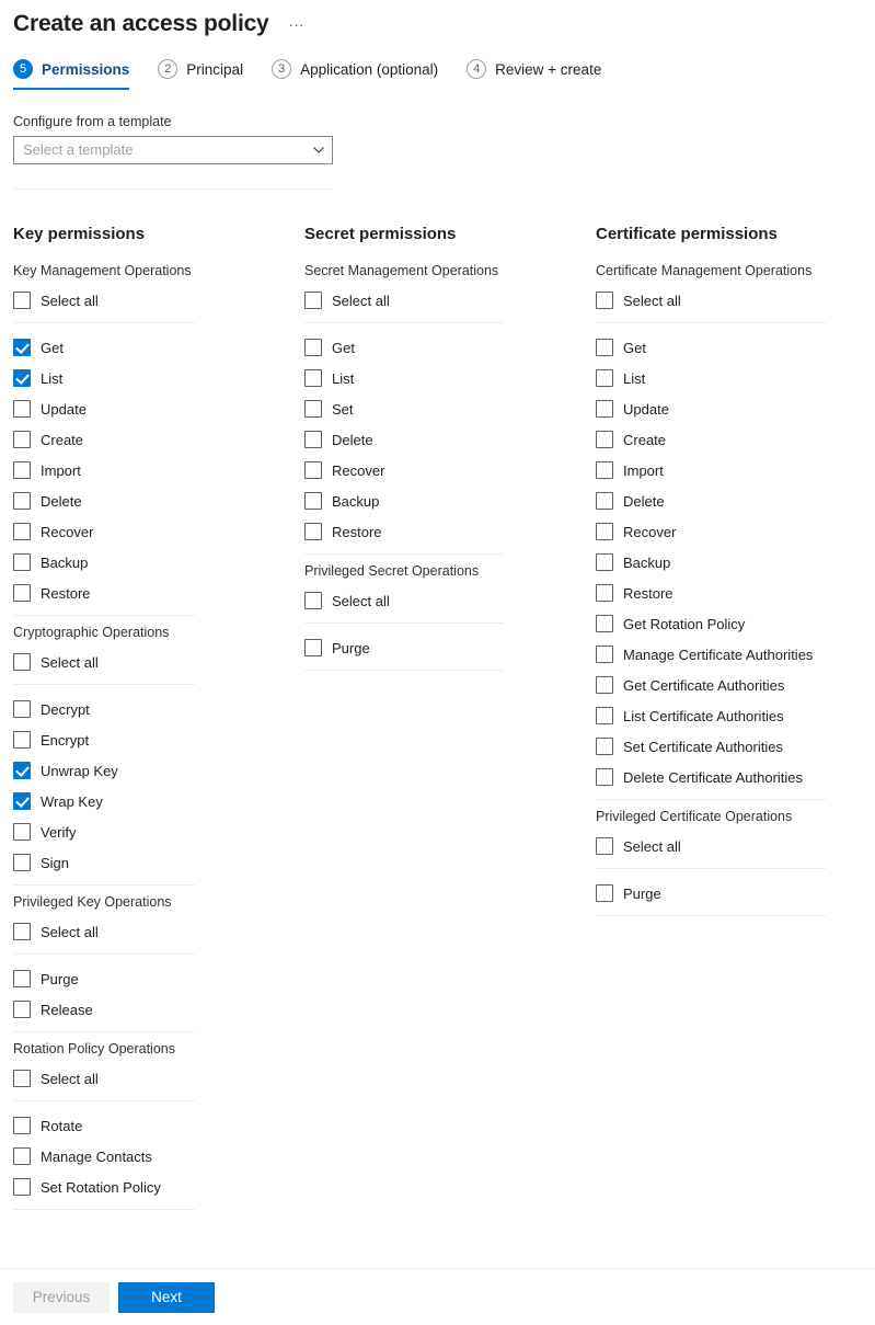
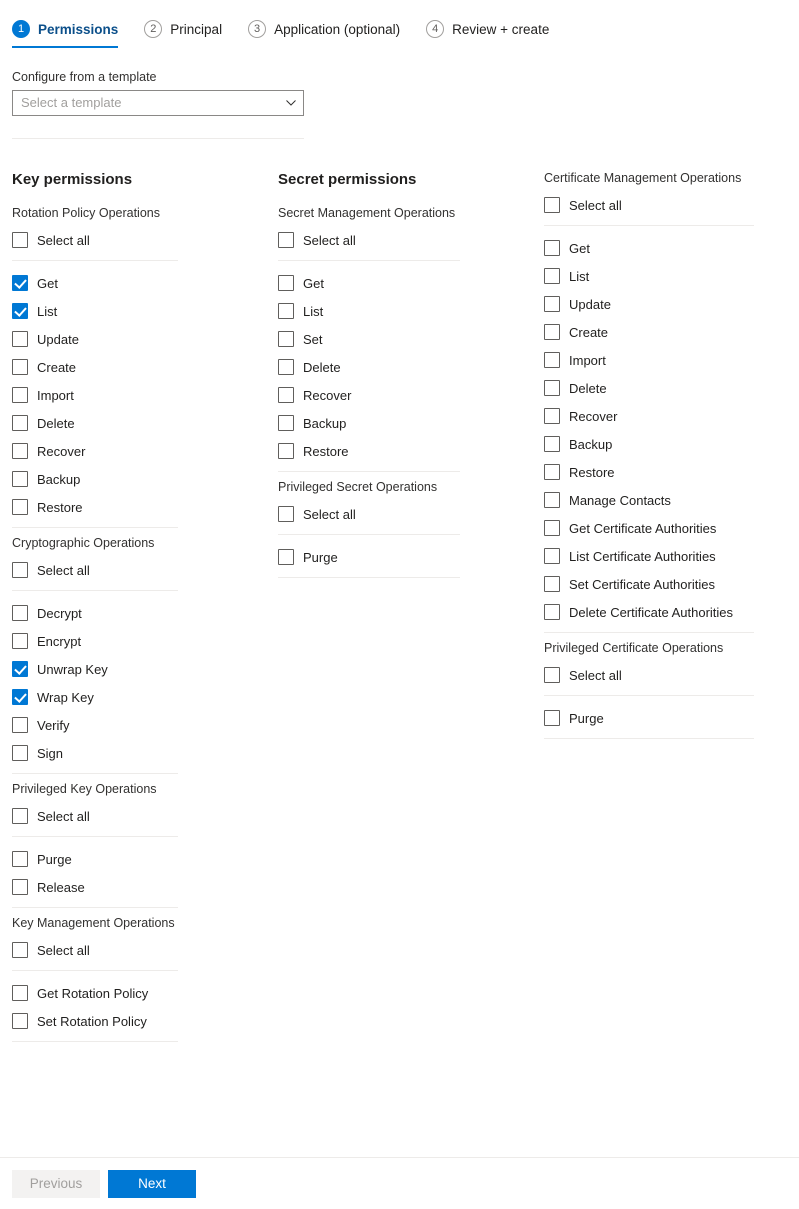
- Create an access policy
- ···
- 5
+ 1
  Permissions
  2
  Principal
  3
  Application (optional)
  4
  Review + create
  Configure from a template
  Select a template
  Key permissions
- Key Management Operations
+ Rotation Policy Operations
  Select all
  Get
  List
  Update
  Create
  Import
  Delete
  Recover
  Backup
  Restore
  Cryptographic Operations
  Select all
  Decrypt
  Encrypt
  Unwrap Key
  Wrap Key
  Verify
  Sign
  Privileged Key Operations
  Select all
  Purge
  Release
- Rotation Policy Operations
+ Key Management Operations
  Select all
- Rotate
- Manage Contacts
+ Get Rotation Policy
  Set Rotation Policy
  Secret permissions
  Secret Management Operations
  Select all
  Get
  List
  Set
  Delete
  Recover
  Backup
  Restore
  Privileged Secret Operations
  Select all
  Purge
- Certificate permissions
  Certificate Management Operations
  Select all
  Get
  List
  Update
  Create
  Import
  Delete
  Recover
  Backup
  Restore
- Get Rotation Policy
+ Manage Contacts
- Manage Certificate Authorities
  Get Certificate Authorities
  List Certificate Authorities
  Set Certificate Authorities
  Delete Certificate Authorities
  Privileged Certificate Operations
  Select all
  Purge
  Previous
  Next
